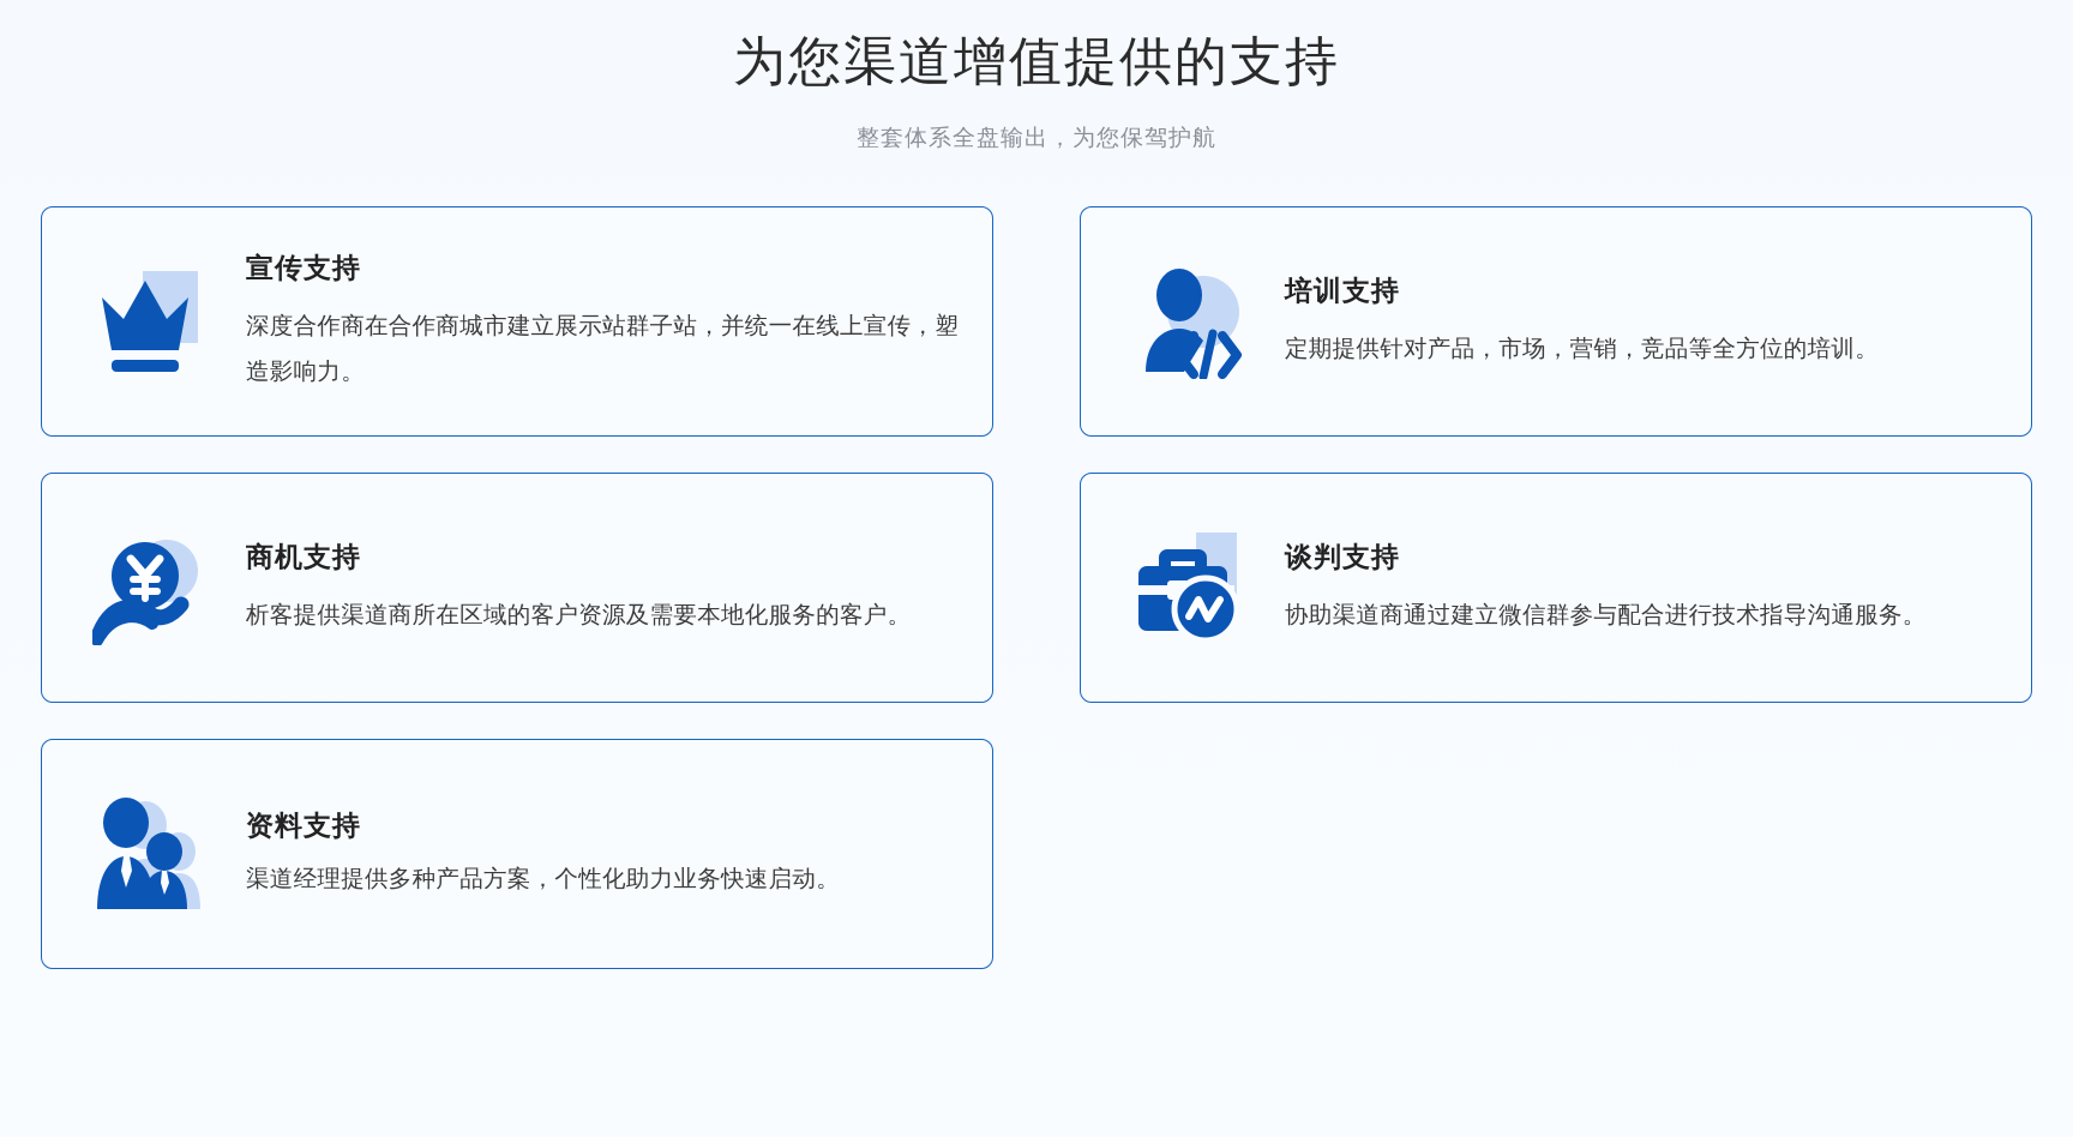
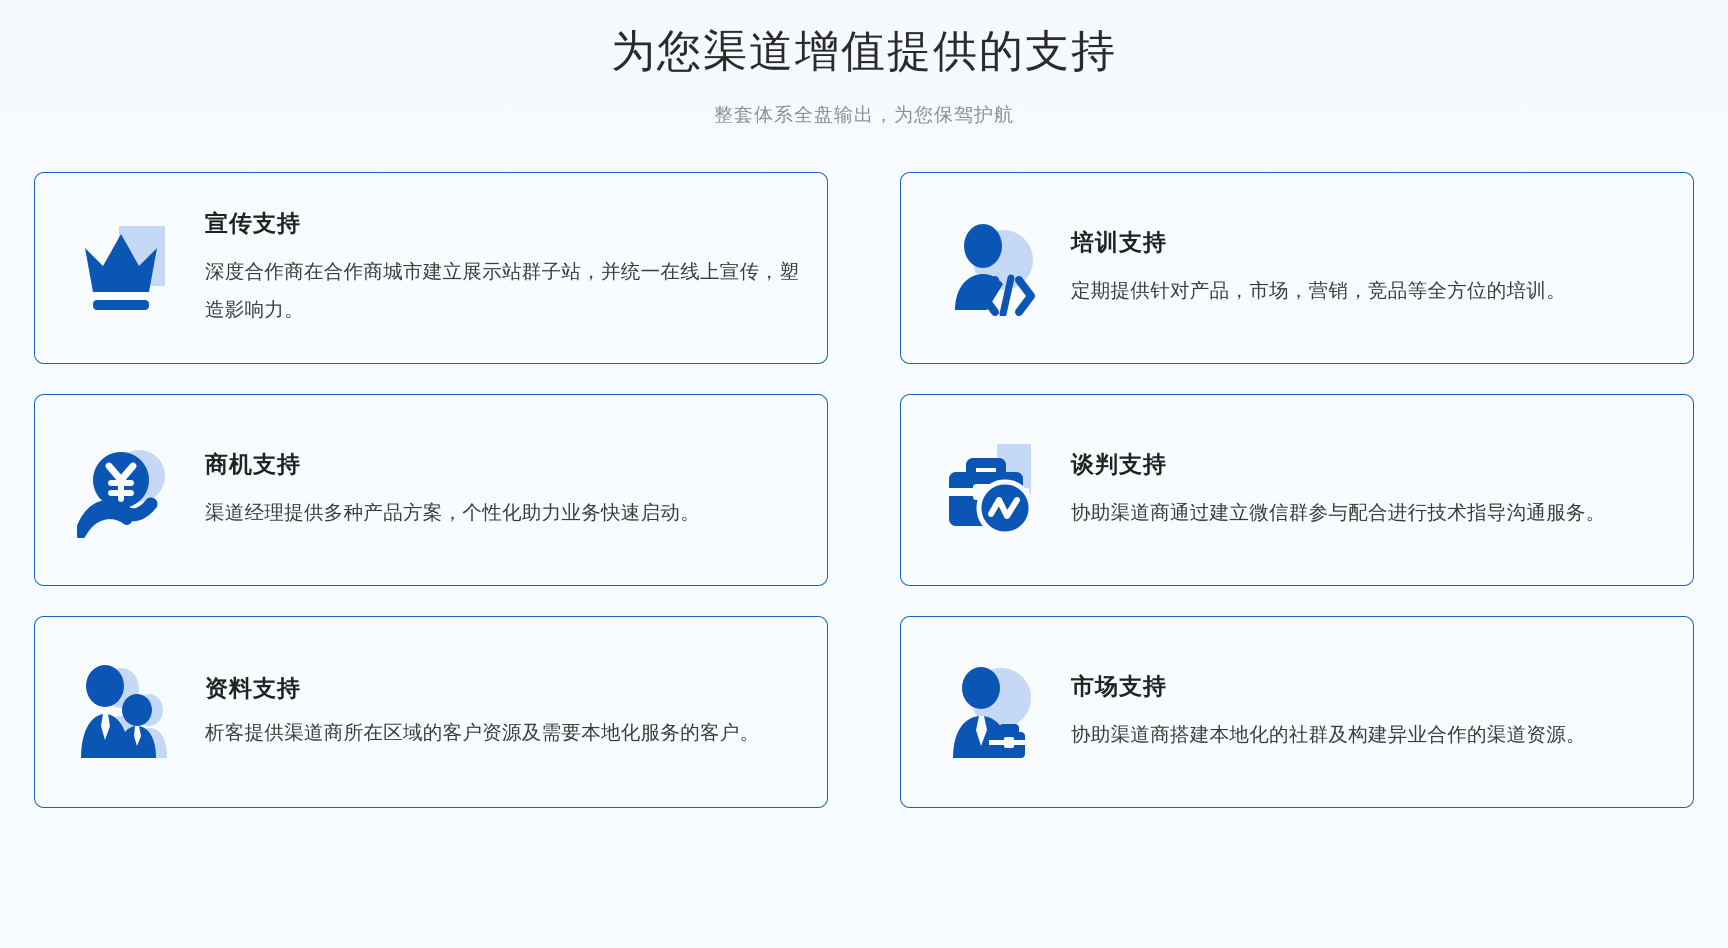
  为您渠道增值提供的支持
  整套体系全盘输出，为您保驾护航
  宣传支持
  深度合作商在合作商城市建立展示站群子站，并统一在线上宣传，塑造影响力。
  培训支持
  定期提供针对产品，市场，营销，竞品等全方位的培训。
  商机支持
- 析客提供渠道商所在区域的客户资源及需要本地化服务的客户。
+ 渠道经理提供多种产品方案，个性化助力业务快速启动。
  谈判支持
  协助渠道商通过建立微信群参与配合进行技术指导沟通服务。
  资料支持
- 渠道经理提供多种产品方案，个性化助力业务快速启动。
+ 析客提供渠道商所在区域的客户资源及需要本地化服务的客户。
+ 市场支持
+ 协助渠道商搭建本地化的社群及构建异业合作的渠道资源。
